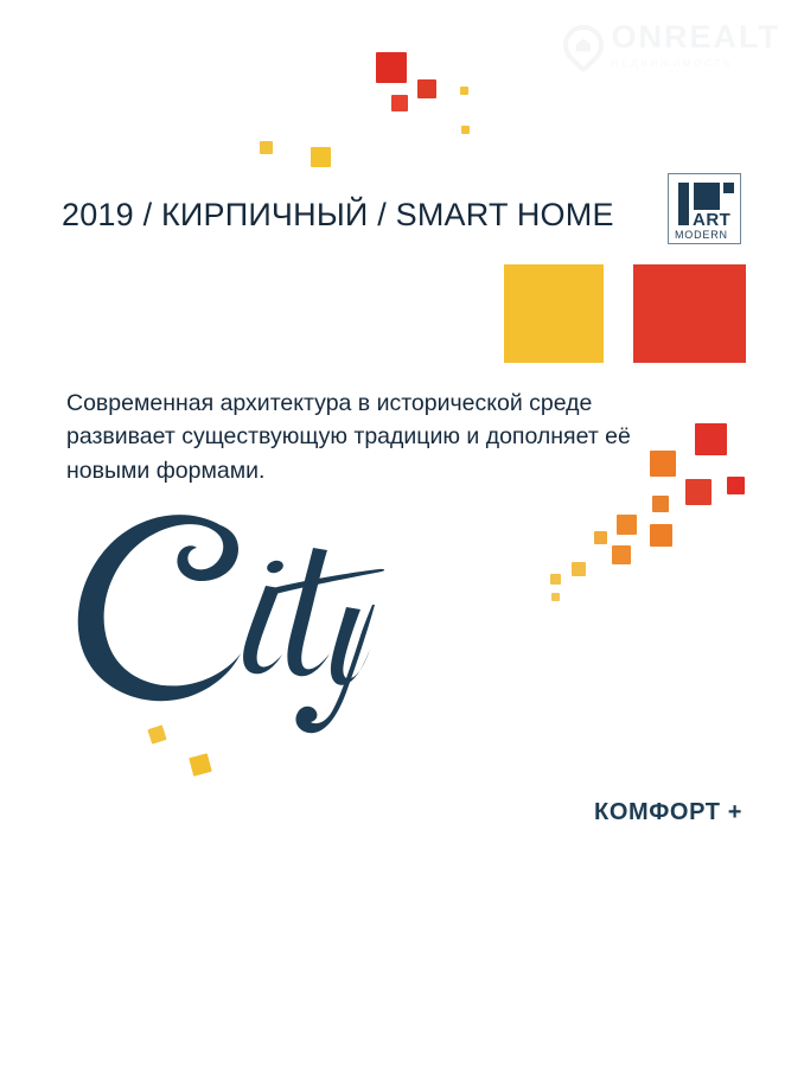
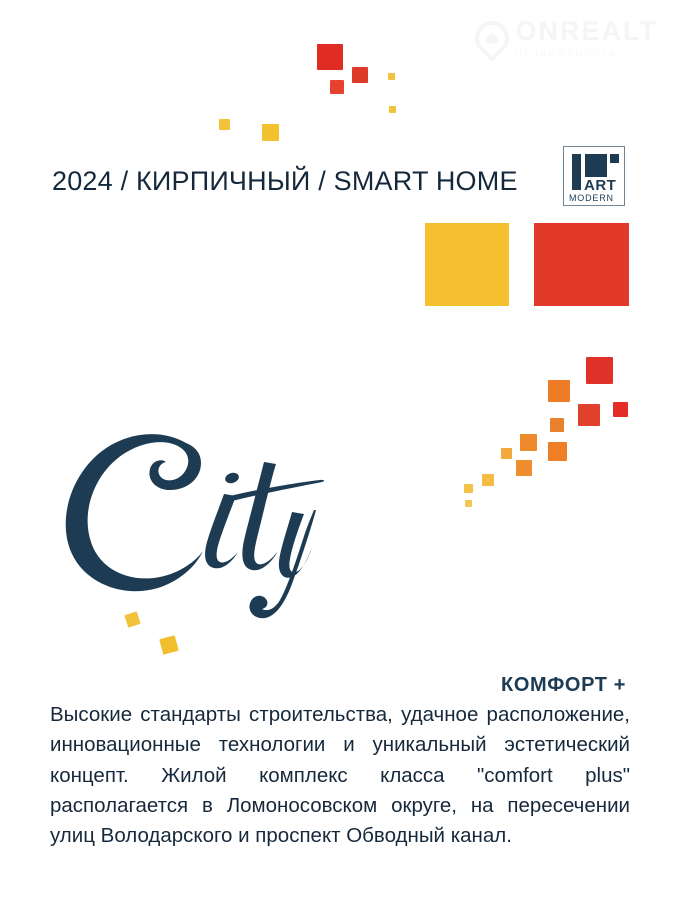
  ART
  MODERN
- 2019 / КИРПИЧНЫЙ / SMART HOME
+ 2024 / КИРПИЧНЫЙ / SMART HOME
- Современная архитектура в исторической среде развивает существующую традицию и дополняет её новыми формами.
  КОМФОРТ +
+ Высокие стандарты строительства, удачное расположение, инновационные технологии и уникальный эстетический концепт. Жилой комплекс класса "comfort plus" располагается в Ломоносовском округе, на пересечении улиц Володарского и проспект Обводный канал.
